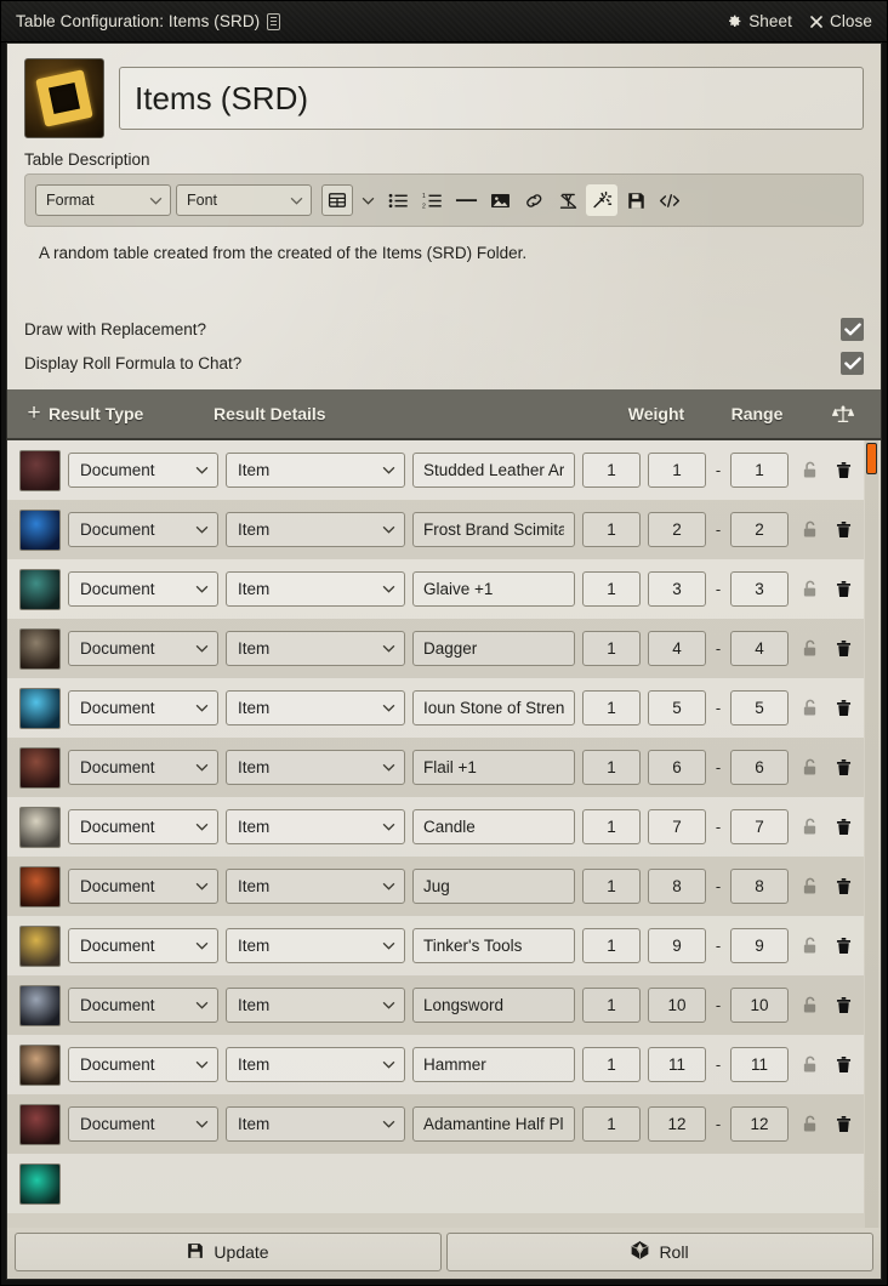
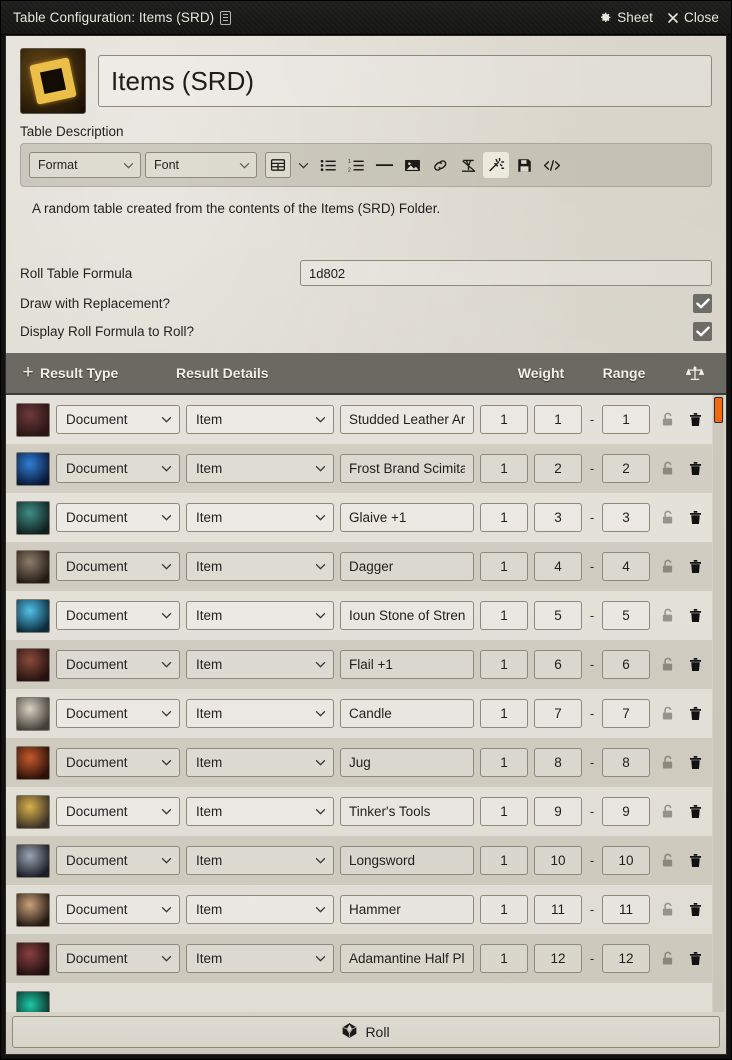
  Table Configuration: Items (SRD)
  Sheet
  Close
  Items (SRD)
  Table Description
  Format
  Font
- A random table created from the created of the Items (SRD) Folder.
+ A random table created from the contents of the Items (SRD) Folder.
+ Roll Table Formula
+ 1d802
  Draw with Replacement?
- Display Roll Formula to Chat?
+ Display Roll Formula to Roll?
  +
  Result Type
  Result Details
  Weight
  Range
  Document
  Item
  Studded Leather Ar
  1
  1
  -
  1
  Document
  Item
  Frost Brand Scimita
  1
  2
  -
  2
  Document
  Item
  Glaive +1
  1
  3
  -
  3
  Document
  Item
  Dagger
  1
  4
  -
  4
  Document
  Item
  Ioun Stone of Stren
  1
  5
  -
  5
  Document
  Item
  Flail +1
  1
  6
  -
  6
  Document
  Item
  Candle
  1
  7
  -
  7
  Document
  Item
  Jug
  1
  8
  -
  8
  Document
  Item
  Tinker's Tools
  1
  9
  -
  9
  Document
  Item
  Longsword
  1
  10
  -
  10
  Document
  Item
  Hammer
  1
  11
  -
  11
  Document
  Item
  1
  12
  -
  12
- Update
  Roll
